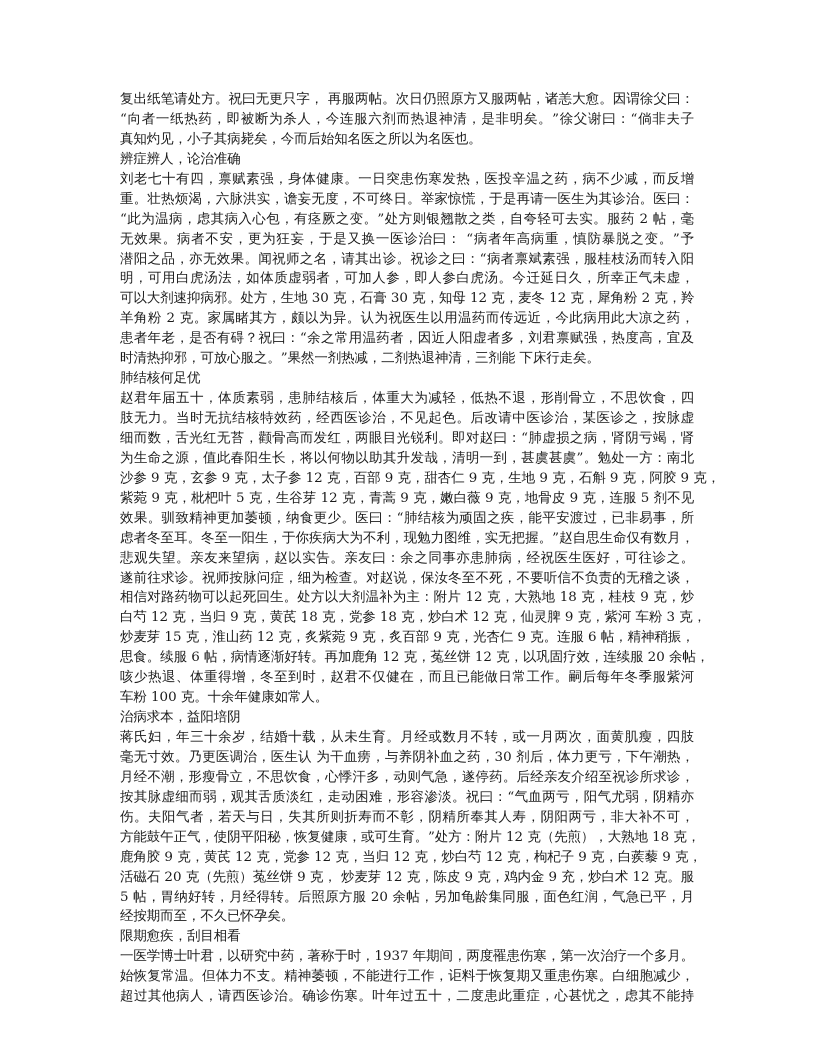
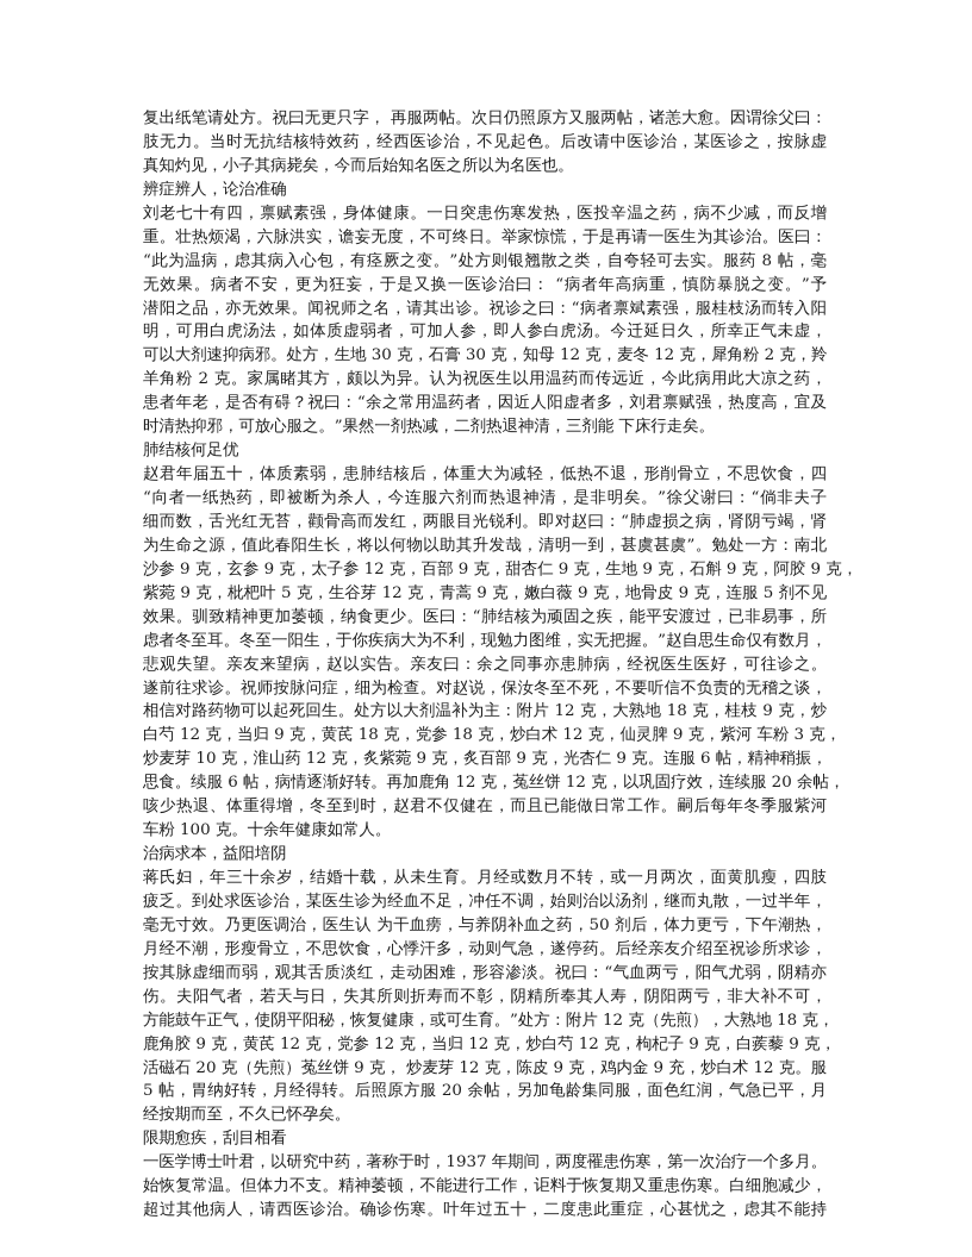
  复出纸笔请处方。祝曰无更只字， 再服两帖。次日仍照原方又服两帖，诸恙大愈。因谓徐父曰：
- “向者一纸热药，即被断为杀人，今连服六剂而热退神清，是非明矣。”徐父谢曰：“倘非夫子
+ 肢无力。当时无抗结核特效药，经西医诊治，不见起色。后改请中医诊治，某医诊之，按脉虚
  真知灼见，小子其病毙矣，今而后始知名医之所以为名医也。
  辨症辨人，论治准确
  刘老七十有四，禀赋素强，身体健康。一日突患伤寒发热，医投辛温之药，病不少减，而反增
  重。壮热烦渴，六脉洪实，谵妄无度，不可终日。举家惊慌，于是再请一医生为其诊治。医曰：
- “此为温病，虑其病入心包，有痉厥之变。”处方则银翘散之类，自夸轻可去实。服药 2 帖，毫
+ “此为温病，虑其病入心包，有痉厥之变。”处方则银翘散之类，自夸轻可去实。服药 8 帖，毫
  无效果。病者不安，更为狂妄，于是又换一医诊治曰： “病者年高病重，慎防暴脱之变。”予
  潜阳之品，亦无效果。闻祝师之名，请其出诊。祝诊之曰：“病者禀斌素强，服桂枝汤而转入阳
  明，可用白虎汤法，如体质虚弱者，可加人参，即人参白虎汤。今迁延日久，所幸正气未虚，
  可以大剂速抑病邪。处方，生地 30 克，石膏 30 克，知母 12 克，麦冬 12 克，犀角粉 2 克，羚
  羊角粉 2 克。家属睹其方，颇以为异。认为祝医生以用温药而传远近，今此病用此大凉之药，
  患者年老，是否有碍？祝曰：“余之常用温药者，因近人阳虚者多，刘君禀赋强，热度高，宜及
  时清热抑邪，可放心服之。”果然一剂热减，二剂热退神清，三剂能 下床行走矣。
  肺结核何足优
  赵君年届五十，体质素弱，患肺结核后，体重大为减轻，低热不退，形削骨立，不思饮食，四
- 肢无力。当时无抗结核特效药，经西医诊治，不见起色。后改请中医诊治，某医诊之，按脉虚
+ “向者一纸热药，即被断为杀人，今连服六剂而热退神清，是非明矣。”徐父谢曰：“倘非夫子
  细而数，舌光红无苔，颧骨高而发红，两眼目光锐利。即对赵曰：“肺虚损之病，肾阴亏竭，肾
  为生命之源，值此春阳生长，将以何物以助其升发哉，清明一到，甚虞甚虞”。勉处一方：南北
  沙参 9 克，玄参 9 克，太子参 12 克，百部 9 克，甜杏仁 9 克，生地 9 克，石斛 9 克，阿胶 9 克，
  紫菀 9 克，枇杷叶 5 克，生谷芽 12 克，青蒿 9 克，嫩白薇 9 克，地骨皮 9 克，连服 5 剂不见
  效果。驯致精神更加萎顿，纳食更少。医曰：“肺结核为顽固之疾，能平安渡过，已非易事，所
  虑者冬至耳。冬至一阳生，于你疾病大为不利，现勉力图维，实无把握。”赵自思生命仅有数月，
  悲观失望。亲友来望病，赵以实告。亲友曰：余之同事亦患肺病，经祝医生医好，可往诊之。
  遂前往求诊。祝师按脉问症，细为检查。对赵说，保汝冬至不死，不要听信不负责的无稽之谈，
  相信对路药物可以起死回生。处方以大剂温补为主：附片 12 克，大熟地 18 克，桂枝 9 克，炒
  白芍 12 克，当归 9 克，黄芪 18 克，党参 18 克，炒白术 12 克，仙灵脾 9 克，紫河 车粉 3 克，
- 炒麦芽 15 克，淮山药 12 克，炙紫菀 9 克，炙百部 9 克，光杏仁 9 克。连服 6 帖，精神稍振，
+ 炒麦芽 10 克，淮山药 12 克，炙紫菀 9 克，炙百部 9 克，光杏仁 9 克。连服 6 帖，精神稍振，
  思食。续服 6 帖，病情逐渐好转。再加鹿角 12 克，菟丝饼 12 克，以巩固疗效，连续服 20 余帖，
  咳少热退、体重得增，冬至到时，赵君不仅健在，而且已能做日常工作。嗣后每年冬季服紫河
  车粉 100 克。十余年健康如常人。
  治病求本，益阳培阴
  蒋氏妇，年三十余岁，结婚十载，从未生育。月经或数月不转，或一月两次，面黄肌瘦，四肢
+ 疲乏。到处求医诊治，某医生诊为经血不足，冲任不调，始则治以汤剂，继而丸散，一过半年，
- 毫无寸效。乃更医调治，医生认 为干血痨，与养阴补血之药，30 剂后，体力更亏，下午潮热，
+ 毫无寸效。乃更医调治，医生认 为干血痨，与养阴补血之药，50 剂后，体力更亏，下午潮热，
  月经不潮，形瘦骨立，不思饮食，心悸汗多，动则气急，遂停药。后经亲友介绍至祝诊所求诊，
  按其脉虚细而弱，观其舌质淡红，走动困难，形容渗淡。祝曰：“气血两亏，阳气尤弱，阴精亦
  伤。夫阳气者，若天与日，失其所则折寿而不彰，阴精所奉其人寿，阴阳两亏，非大补不可，
  方能鼓午正气，使阴平阳秘，恢复健康，或可生育。”处方：附片 12 克（先煎），大熟地 18 克，
  鹿角胶 9 克，黄芪 12 克，党参 12 克，当归 12 克，炒白芍 12 克，枸杞子 9 克，白蒺藜 9 克，
  活磁石 20 克（先煎）菟丝饼 9 克， 炒麦芽 12 克，陈皮 9 克，鸡内金 9 充，炒白术 12 克。服
  5 帖，胃纳好转，月经得转。后照原方服 20 余帖，另加龟龄集同服，面色红润，气急已平，月
  经按期而至，不久已怀孕矣。
  限期愈疾，刮目相看
  一医学博士叶君，以研究中药，著称于时，1937 年期间，两度罹患伤寒，第一次治疗一个多月。
  始恢复常温。但体力不支。精神萎顿，不能进行工作，讵料于恢复期又重患伤寒。白细胞减少，
  超过其他病人，请西医诊治。确诊伤寒。叶年过五十，二度患此重症，心甚忧之，虑其不能持
